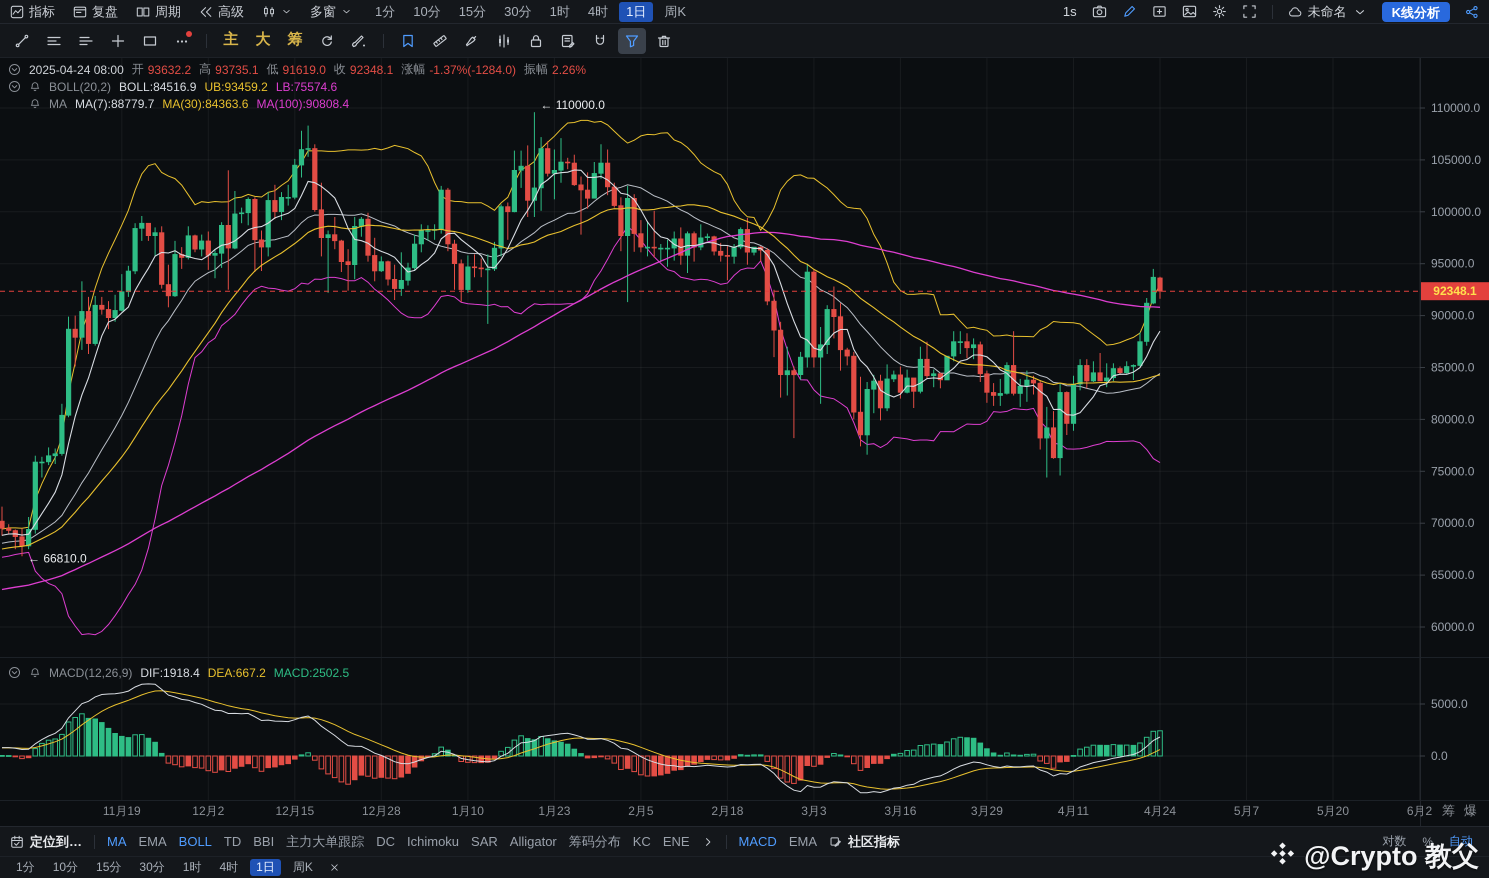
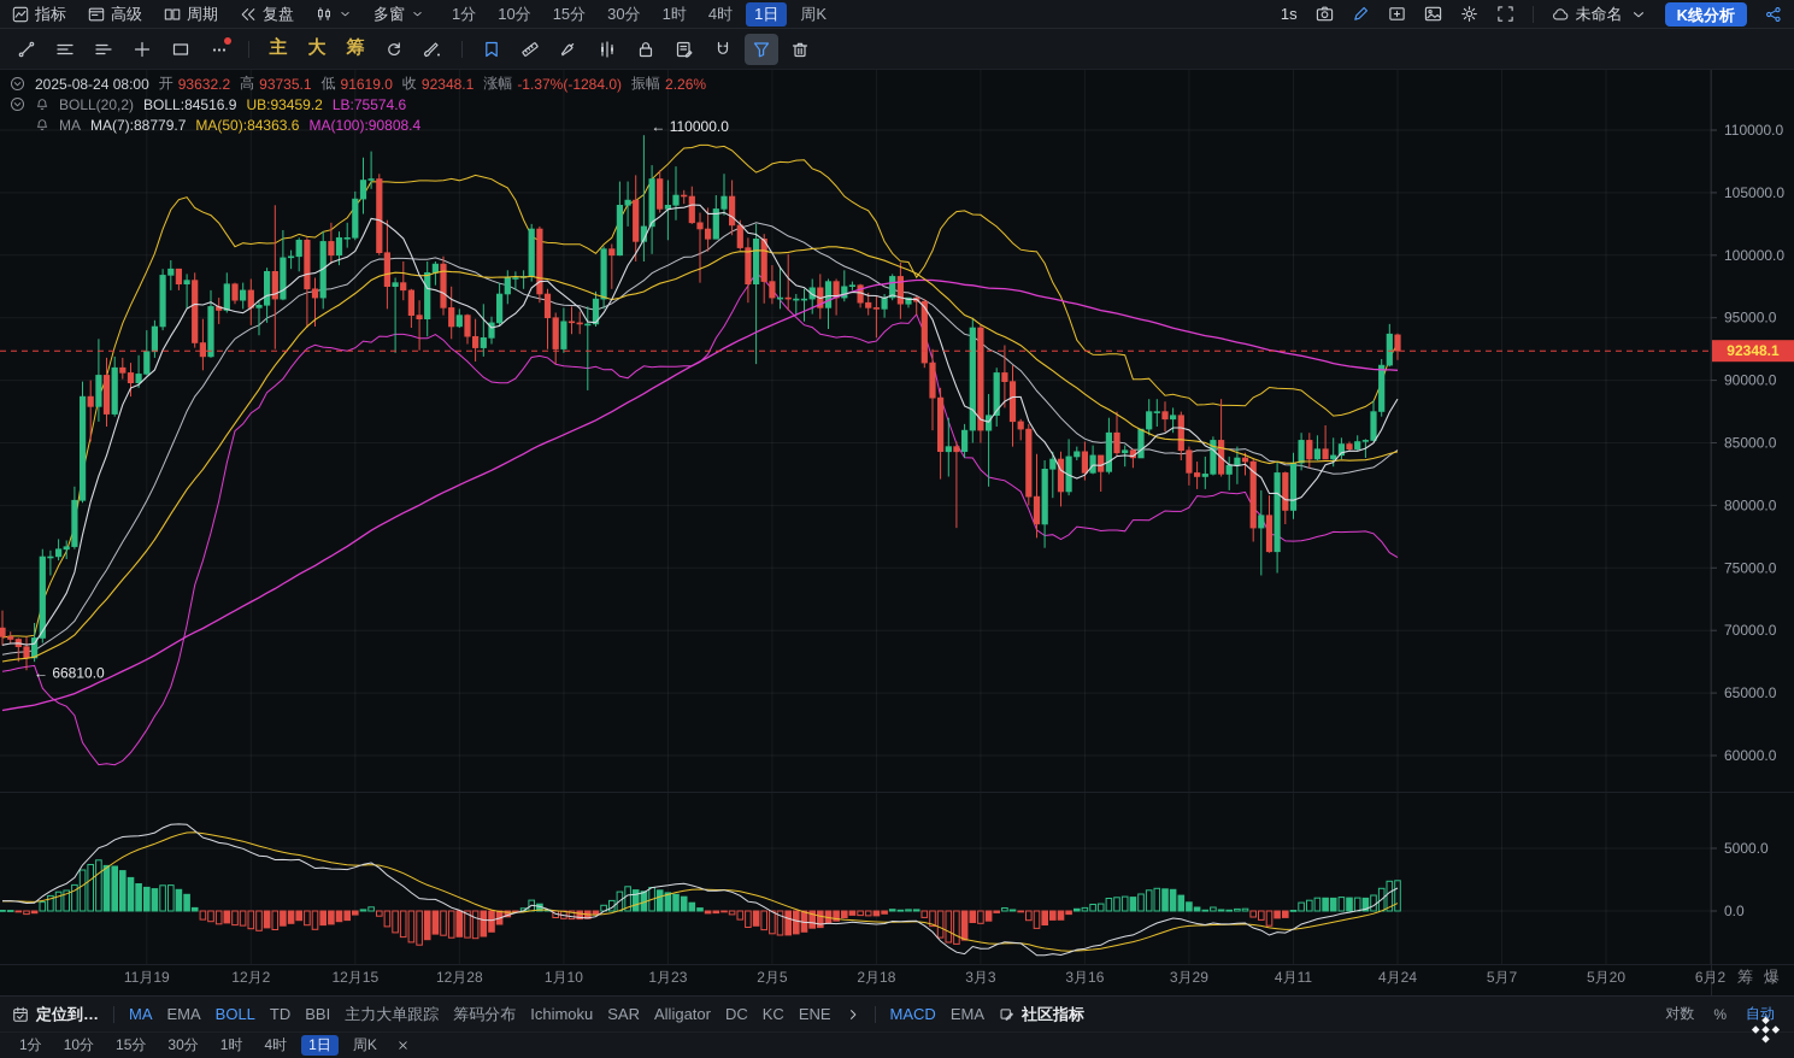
  指标
- 复盘
+ 高级
  周期
- 高级
+ 复盘
  多窗
  1分
  10分
  15分
  30分
  1时
  4时
  1日
  周K
  1s
  未命名
  K线分析
  主
  大
  筹
  ← 110000.0
  ← 66810.0
  92348.1
  110000.0
  105000.0
  100000.0
  95000.0
  90000.0
  85000.0
  80000.0
  75000.0
  70000.0
  65000.0
  60000.0
  5000.0
  0.0
  11月19
  12月2
  12月15
  12月28
  1月10
  1月23
  2月5
  2月18
  3月3
  3月16
  3月29
  4月11
  4月24
  5月7
  5月20
  6月2
  筹
  爆
- 2025-04-24 08:00
+ 2025-08-24 08:00
  开
  93632.2
  高
  93735.1
  低
  91619.0
  收
  92348.1
  涨幅
  -1.37%(-1284.0)
  振幅
  2.26%
  BOLL(20,2)
  BOLL:84516.9
  UB:93459.2
  LB:75574.6
  MA
  MA(7):88779.7
- MA(30):84363.6
+ MA(50):84363.6
  MA(100):90808.4
- MACD(12,26,9)
- DIF:1918.4
- DEA:667.2
- MACD:2502.5
  定位到…
  MA
  EMA
  BOLL
  TD
  BBI
  主力大单跟踪
- DC
+ 筹码分布
  Ichimoku
  SAR
  Alligator
- 筹码分布
+ DC
  KC
  ENE
  MACD
  EMA
  社区指标
  对数
  %
  自动
  1分
  10分
  15分
  30分
  1时
  4时
  1日
  周K
- @Crypto 教父
